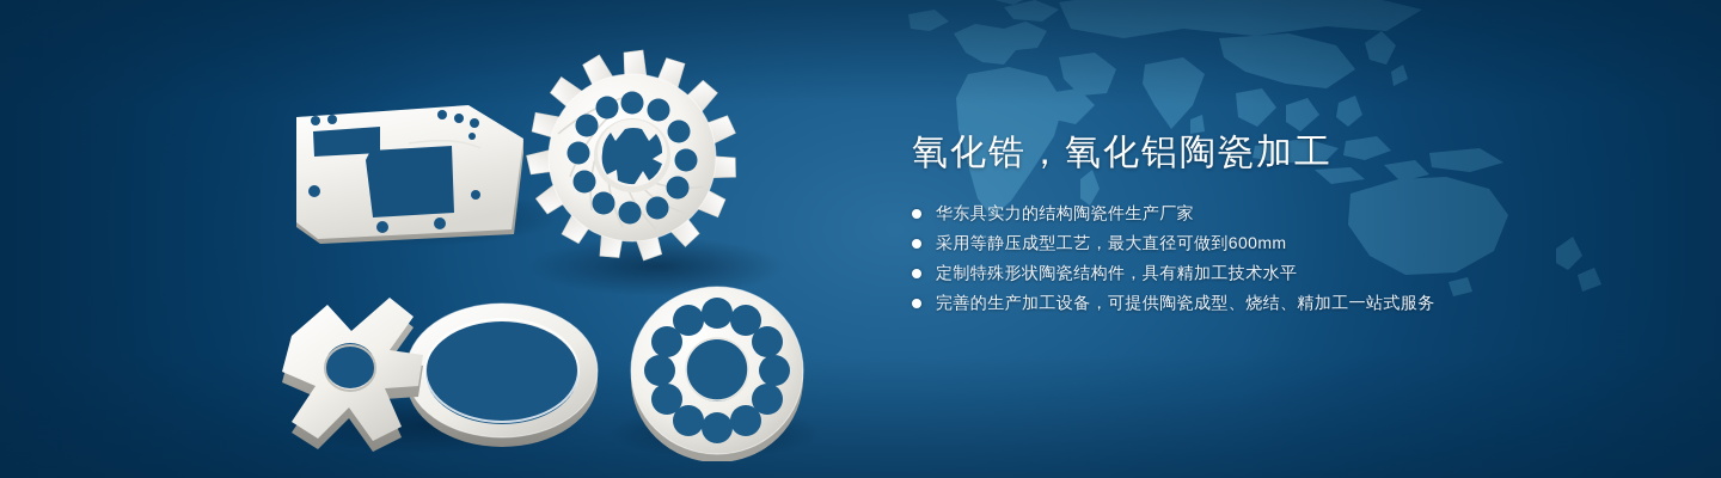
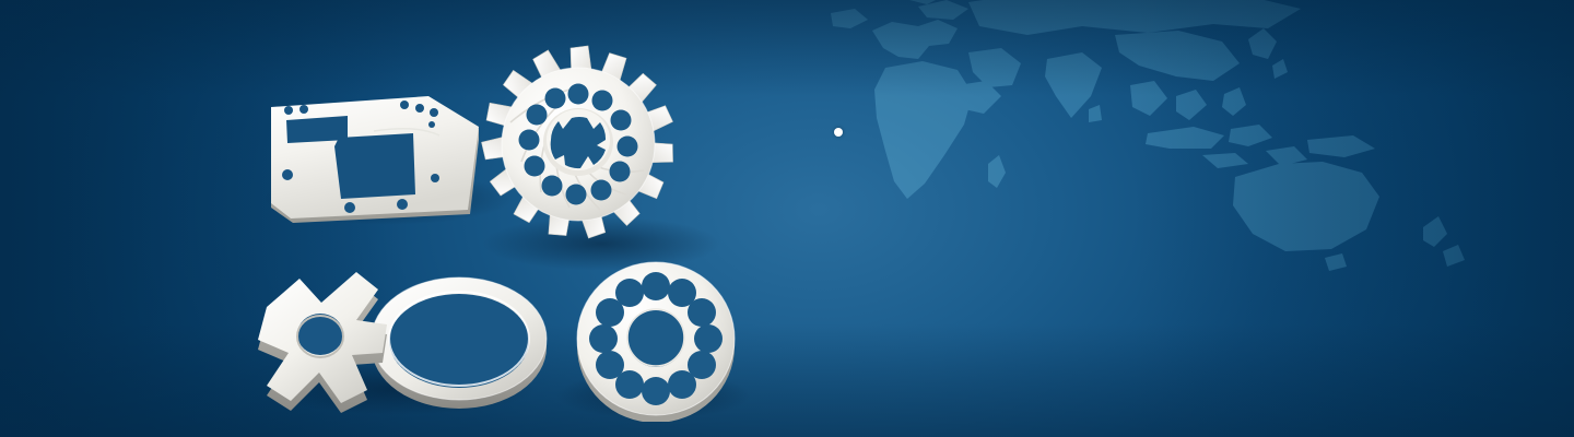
- 氧化锆，氧化铝陶瓷加工
- 华东具实力的结构陶瓷件生产厂家
- 采用等静压成型工艺，最大直径可做到600mm
- 定制特殊形状陶瓷结构件，具有精加工技术水平
- 完善的生产加工设备，可提供陶瓷成型、烧结、精加工一站式服务
